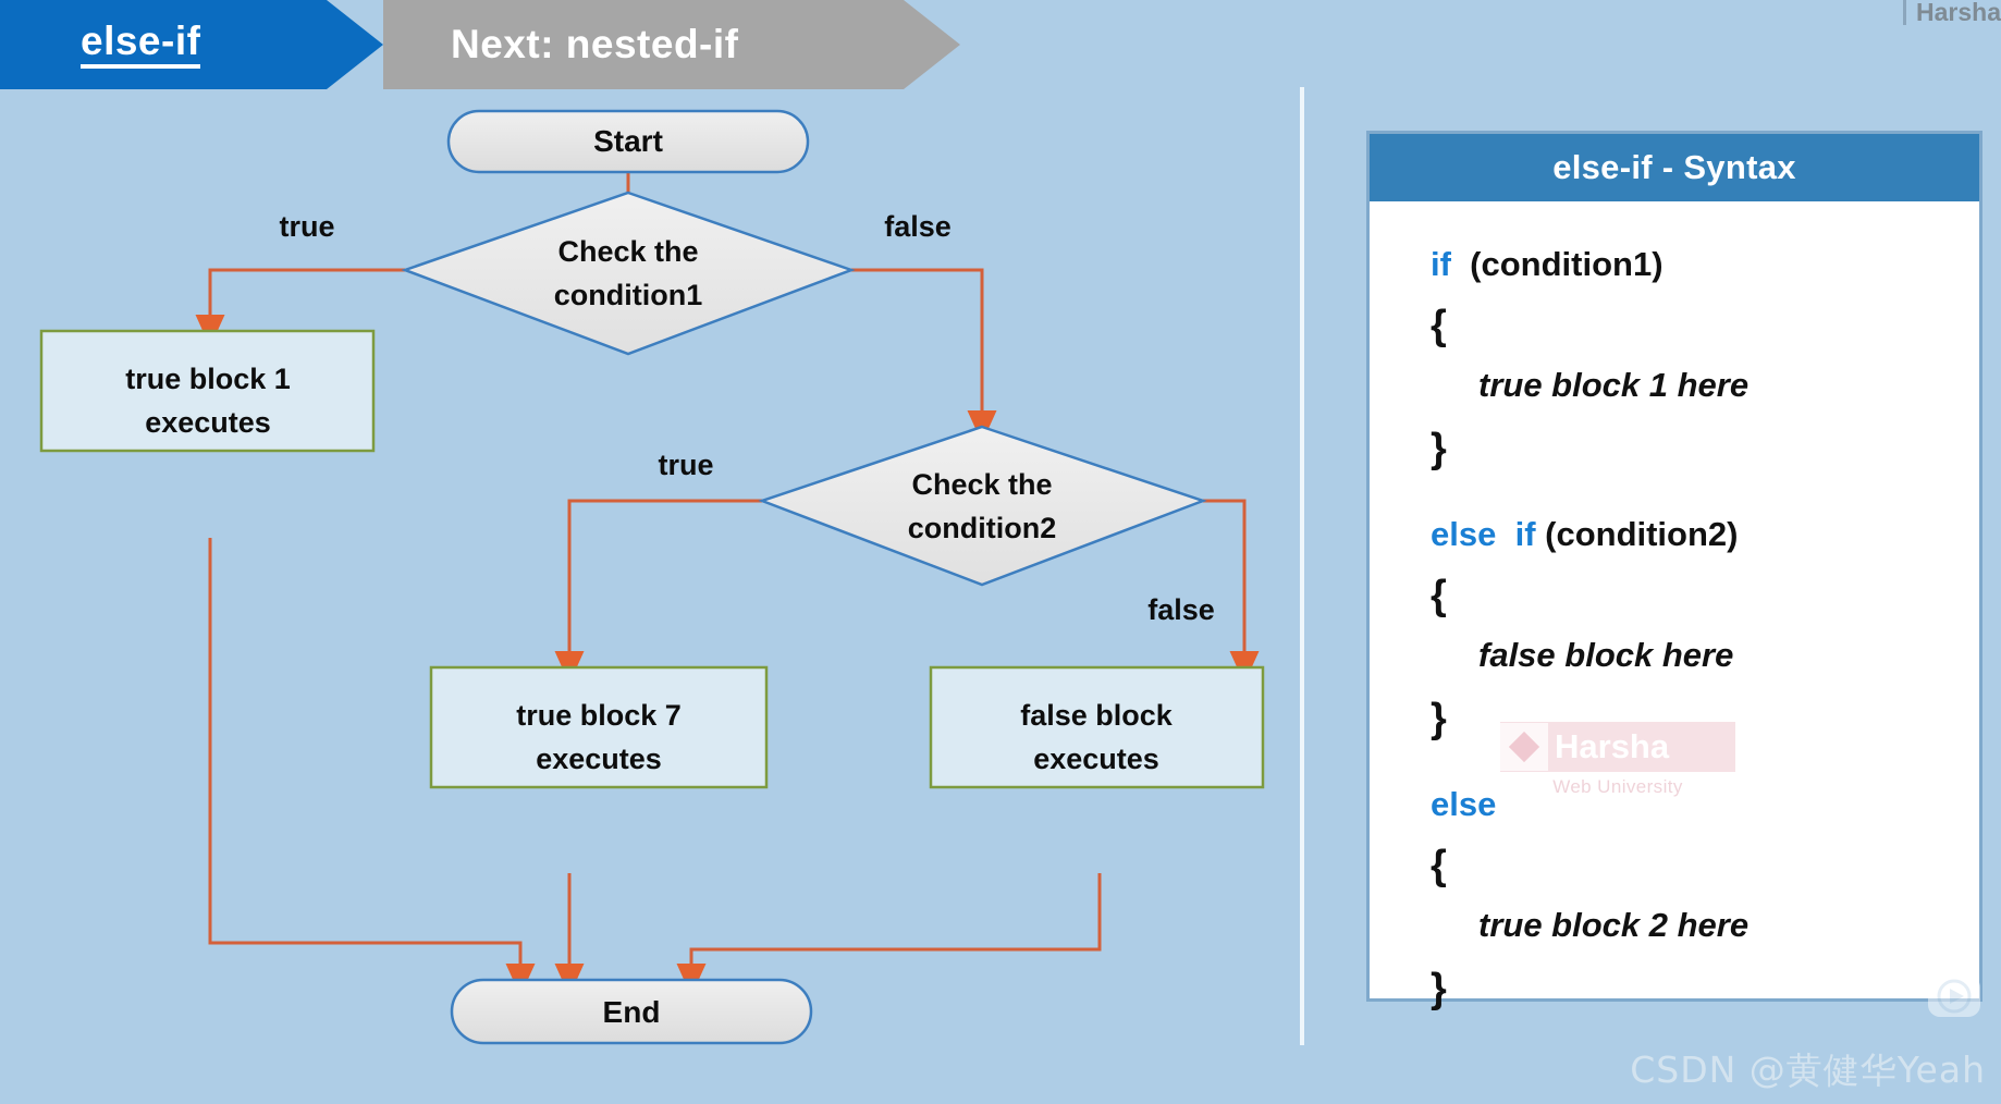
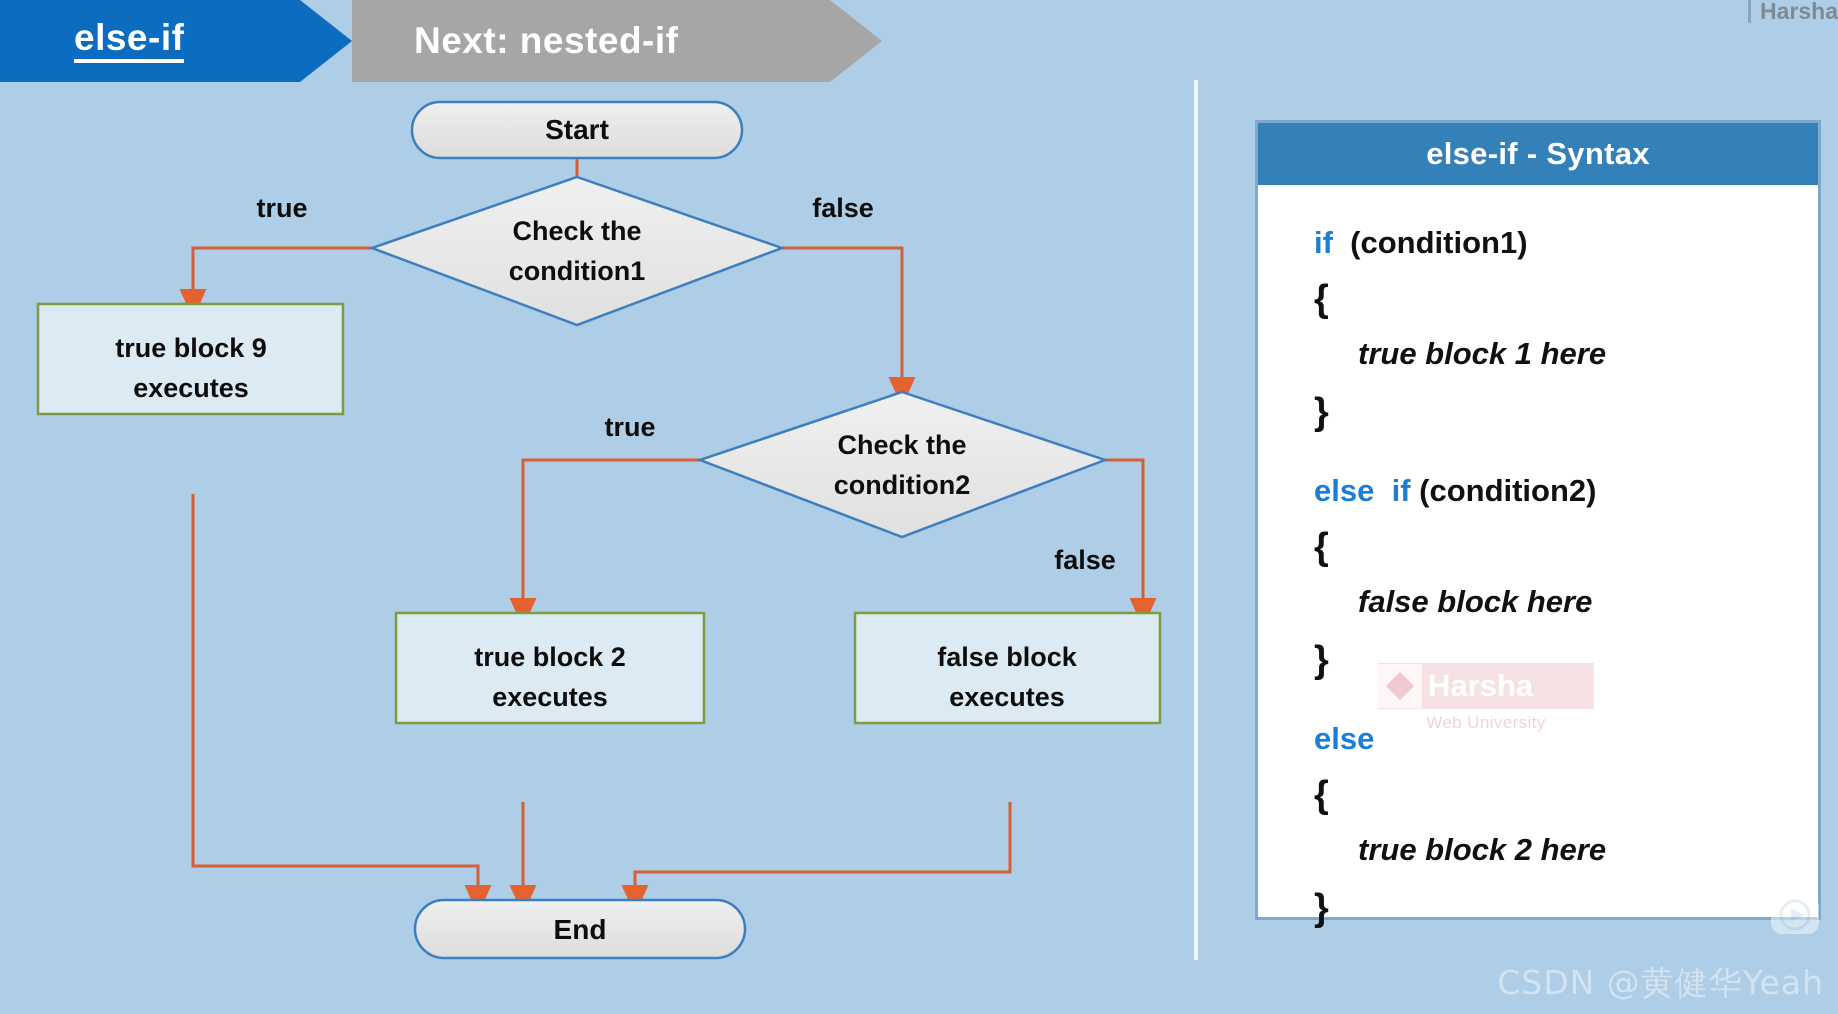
  else-if
  Next: nested-if
  Harsha
  Start
  Check the
  condition1
  true
  false
- true block 1
+ true block 9
  executes
  Check the
  condition2
  true
  false
- true block 7
+ true block 2
  executes
  false block
  executes
  End
  else-if - Syntax
  if (condition1)
  {
  true block 1 here
  }
  else if (condition2)
  {
  false block here
  }
  else
  {
  true block 2 here
  }
  Harsha
  Web University
  CSDN @黄健华Yeah
